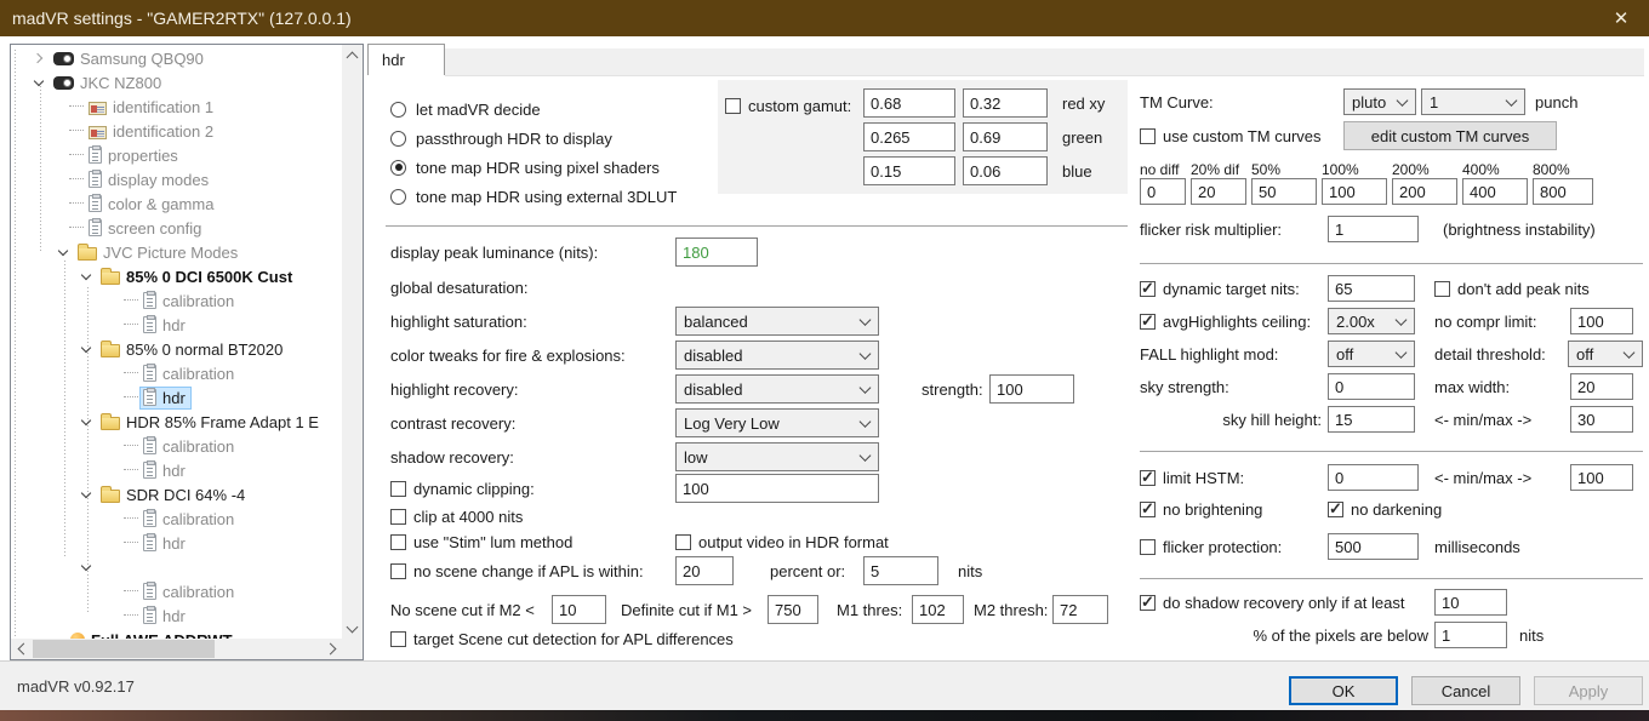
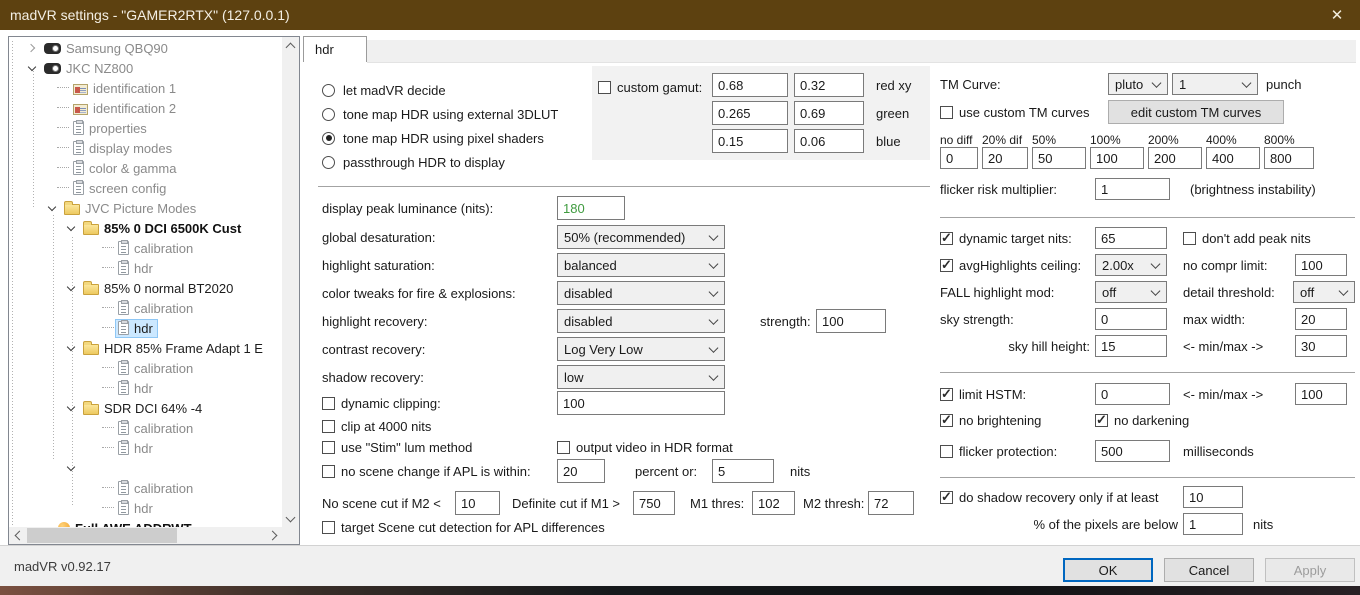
  madVR settings - "GAMER2RTX" (127.0.0.1)
  ✕
  hdr
  Samsung QBQ90
  JKC NZ800
  identification 1
  identification 2
  properties
  display modes
  color & gamma
  screen config
  JVC Picture Modes
  85% 0 DCI 6500K Cust
  calibration
  hdr
  85% 0 normal BT2020
  calibration
  hdr
  HDR 85% Frame Adapt 1 E
  calibration
  hdr
  SDR DCI 64% -4
  calibration
  hdr
  calibration
  hdr
  let madVR decide
- passthrough HDR to display
+ tone map HDR using external 3DLUT
  tone map HDR using pixel shaders
- tone map HDR using external 3DLUT
+ passthrough HDR to display
  custom gamut:
  0.68
  0.32
  red xy
  0.265
  0.69
  green
  0.15
  0.06
  blue
  display peak luminance (nits):
  180
  global desaturation:
+ 50% (recommended)
  highlight saturation:
  balanced
  color tweaks for fire & explosions:
  disabled
  highlight recovery:
  disabled
  strength:
  100
  contrast recovery:
  Log Very Low
  shadow recovery:
  low
  dynamic clipping:
  100
  clip at 4000 nits
  use "Stim" lum method
  output video in HDR format
  no scene change if APL is within:
  20
  percent or:
  5
  nits
  No scene cut if M2 <
  10
  Definite cut if M1 >
  750
  M1 thres:
  102
  M2 thresh:
  72
  target Scene cut detection for APL differences
  TM Curve:
  pluto
  1
  punch
  use custom TM curves
  edit custom TM curves
  no diff
  0
  20% dif
  20
  50%
  50
  100%
  100
  200%
  200
  400%
  400
  800%
  800
  flicker risk multiplier:
  1
  (brightness instability)
  dynamic target nits:
  65
  don't add peak nits
  avgHighlights ceiling:
  2.00x
  no compr limit:
  100
  FALL highlight mod:
  off
  detail threshold:
  off
  sky strength:
  0
  max width:
  20
  sky hill height:
  15
  <- min/max ->
  30
  limit HSTM:
  0
  <- min/max ->
  100
  no brightening
  no darkening
  flicker protection:
  500
  milliseconds
  do shadow recovery only if at least
  10
  % of the pixels are below
  1
  nits
  madVR v0.92.17
  OK
  Cancel
  Apply
